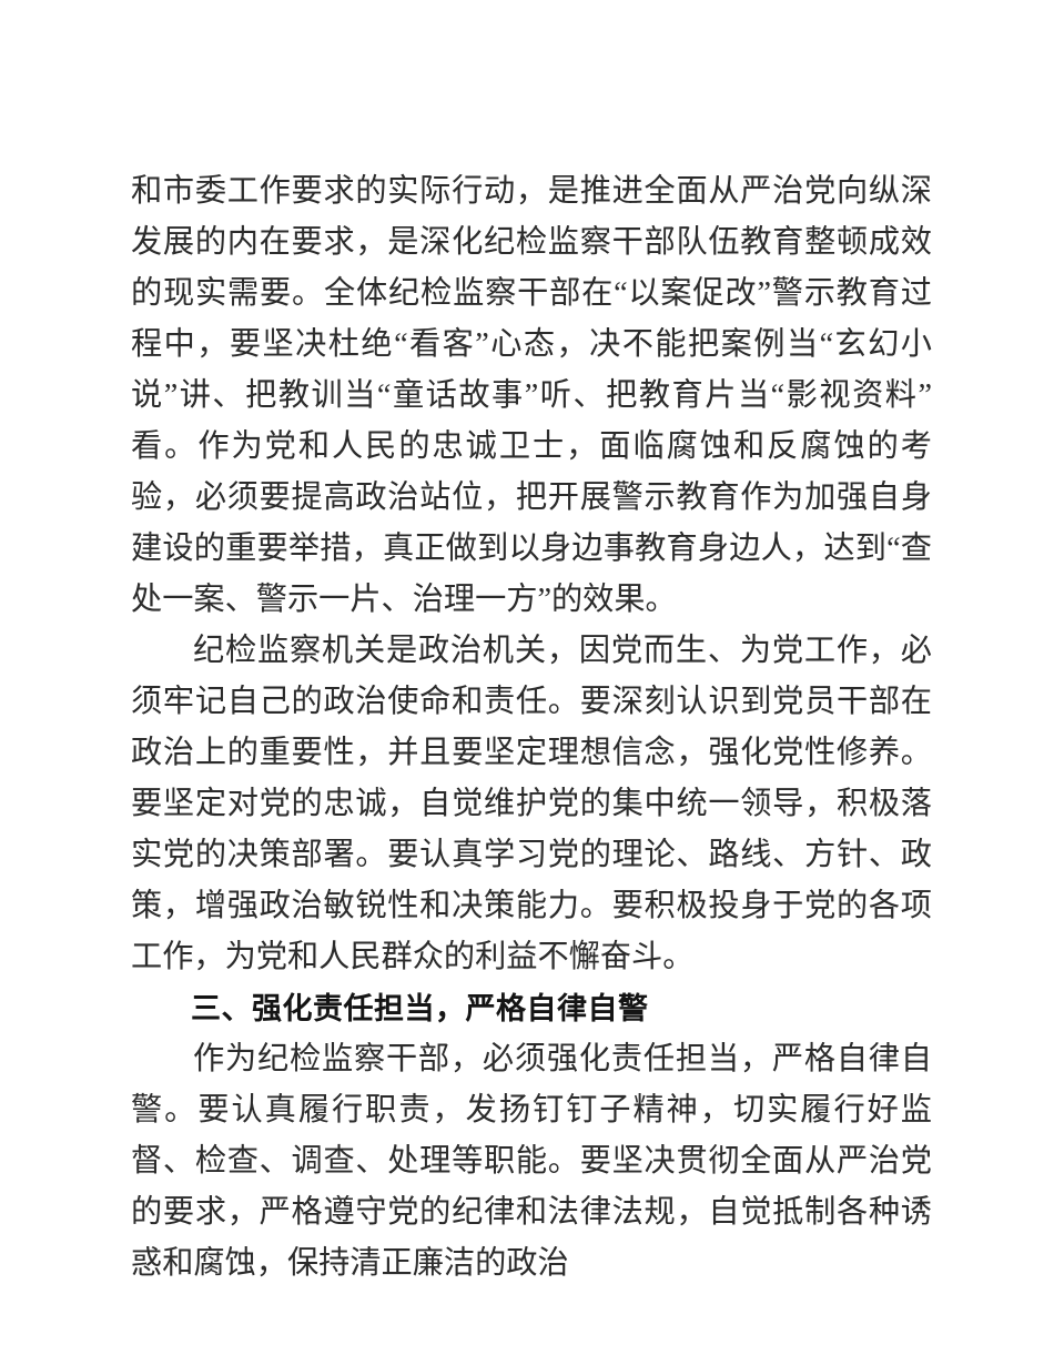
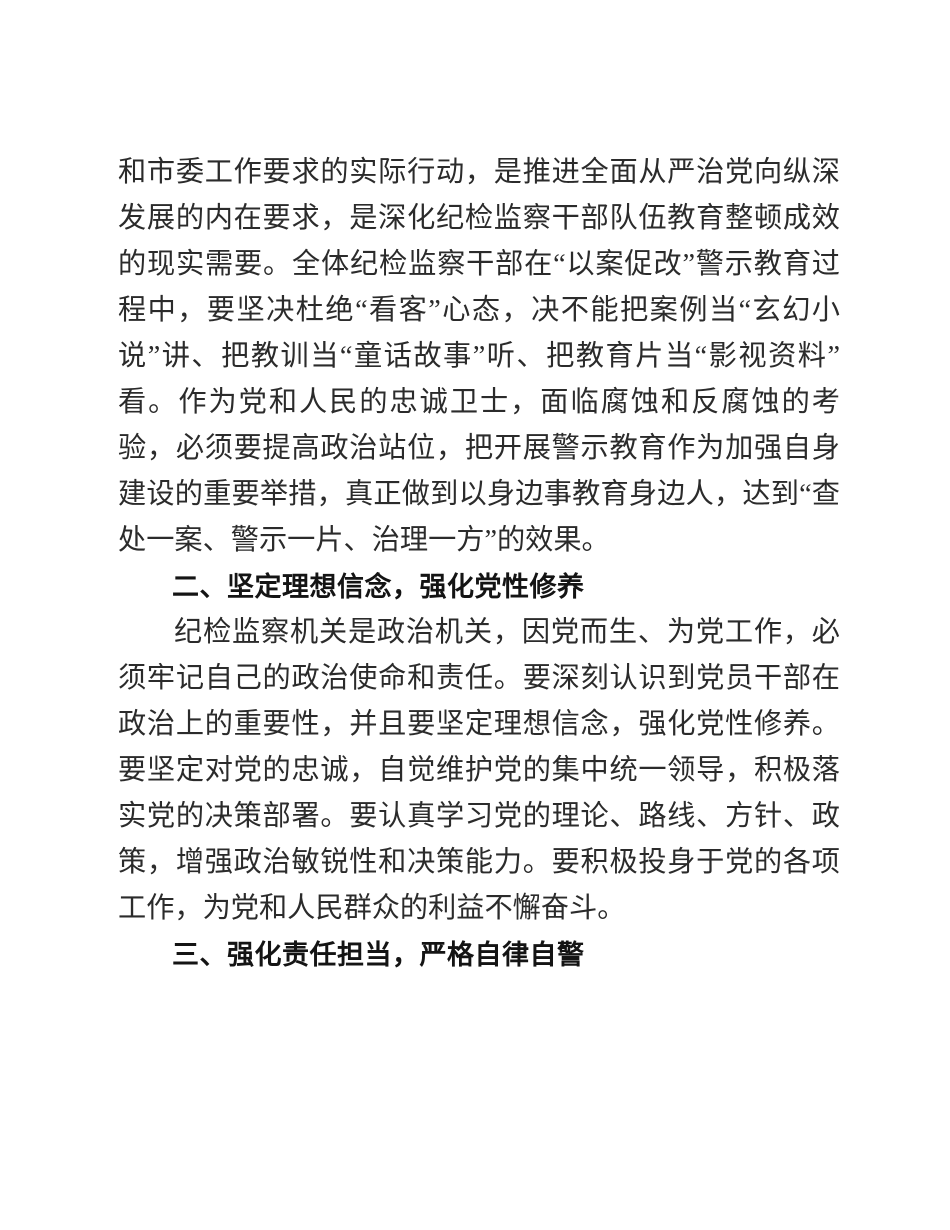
  和市委工作要求的实际行动，是推进全面从严治党向纵深发展的内在要求，是深化纪检监察干部队伍教育整顿成效的现实需要。全体纪检监察干部在“以案促改”警示教育过程中，要坚决杜绝“看客”心态，决不能把案例当“玄幻小说”讲、把教训当“童话故事”听、把教育片当“影视资料”看。作为党和人民的忠诚卫士，面临腐蚀和反腐蚀的考验，必须要提高政治站位，把开展警示教育作为加强自身建设的重要举措，真正做到以身边事教育身边人，达到“查处一案、警示一片、治理一方”的效果。
+ 二、坚定理想信念，强化党性修养
  纪检监察机关是政治机关，因党而生、为党工作，必须牢记自己的政治使命和责任。要深刻认识到党员干部在政治上的重要性，并且要坚定理想信念，强化党性修养。要坚定对党的忠诚，自觉维护党的集中统一领导，积极落实党的决策部署。要认真学习党的理论、路线、方针、政策，增强政治敏锐性和决策能力。要积极投身于党的各项工作，为党和人民群众的利益不懈奋斗。
  三、强化责任担当，严格自律自警
- 作为纪检监察干部，必须强化责任担当，严格自律自警。要认真履行职责，发扬钉钉子精神，切实履行好监督、检查、调查、处理等职能。要坚决贯彻全面从严治党的要求，严格遵守党的纪律和法律法规，自觉抵制各种诱惑和腐蚀，保持清正廉洁的政治
